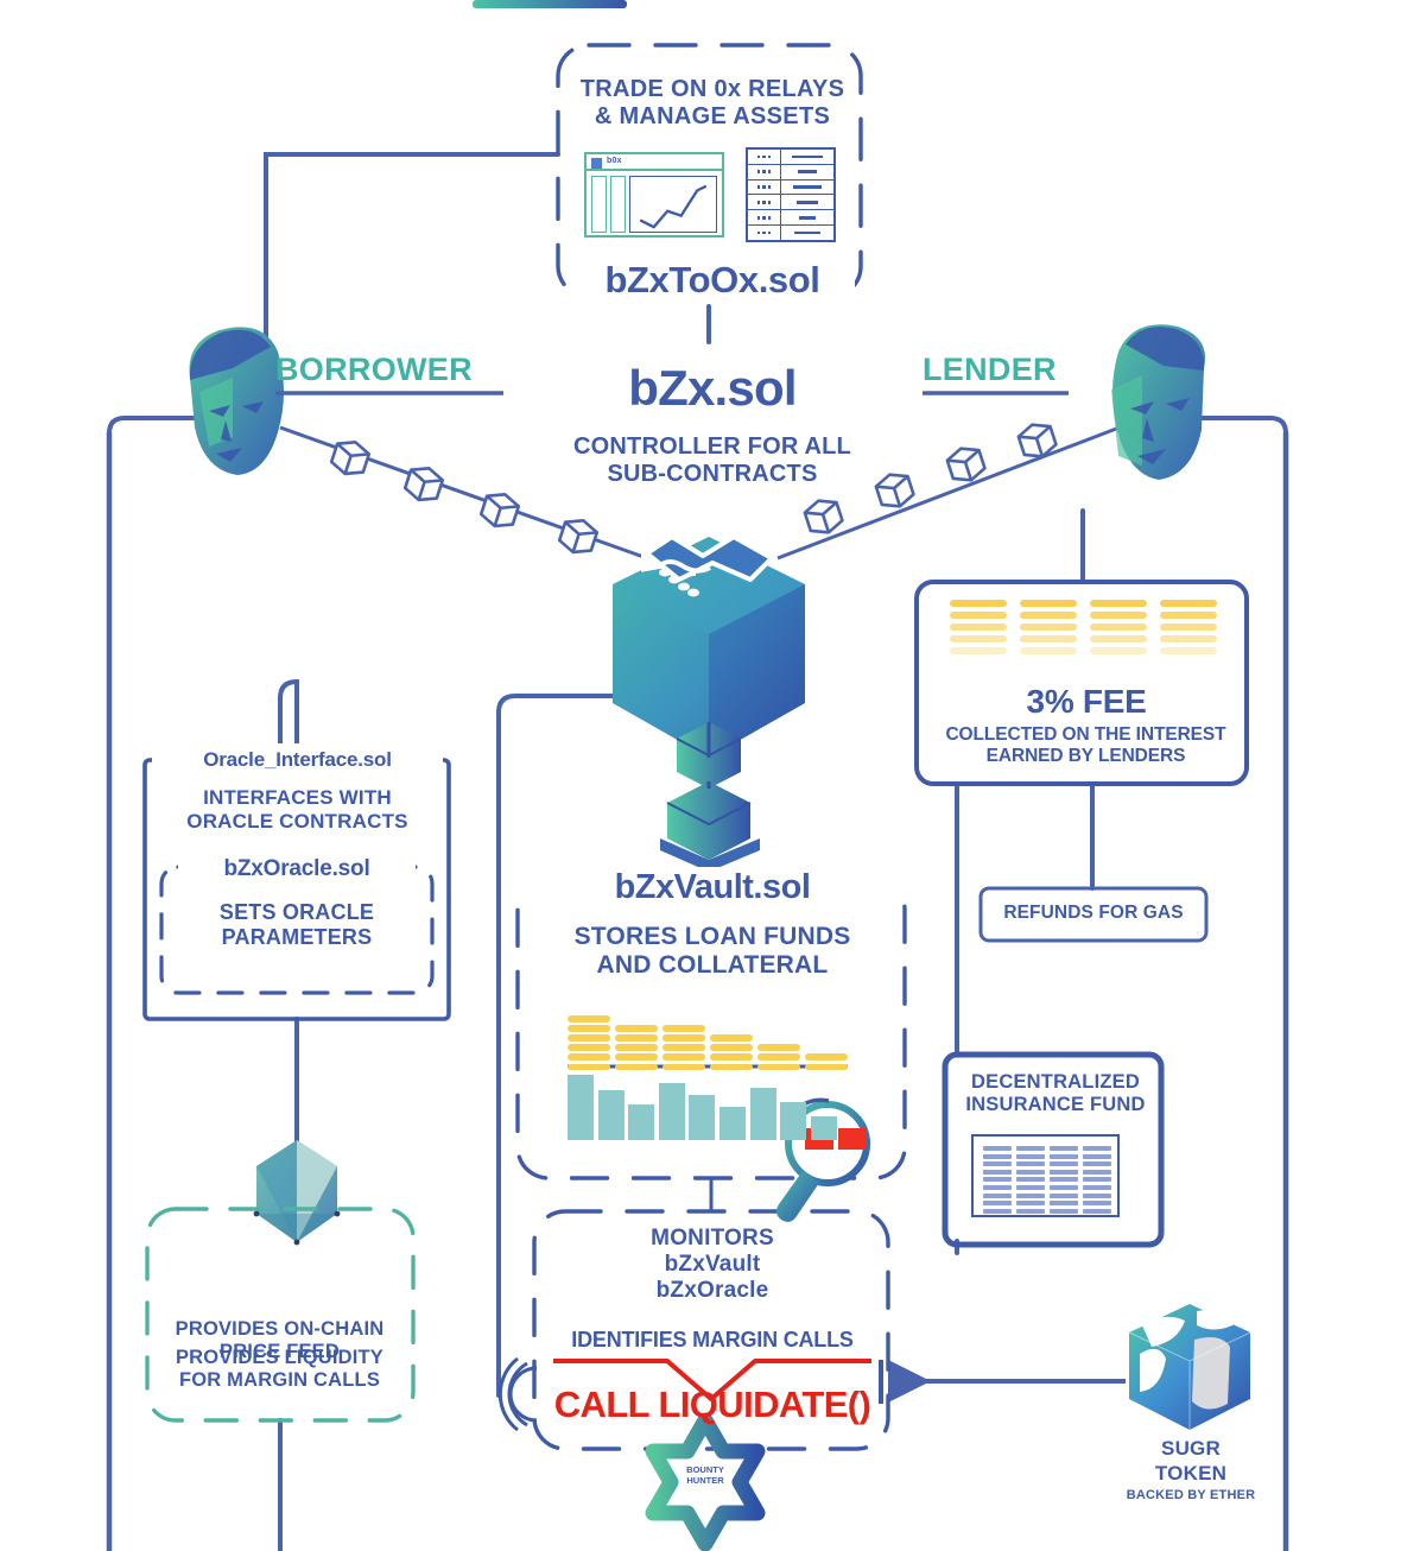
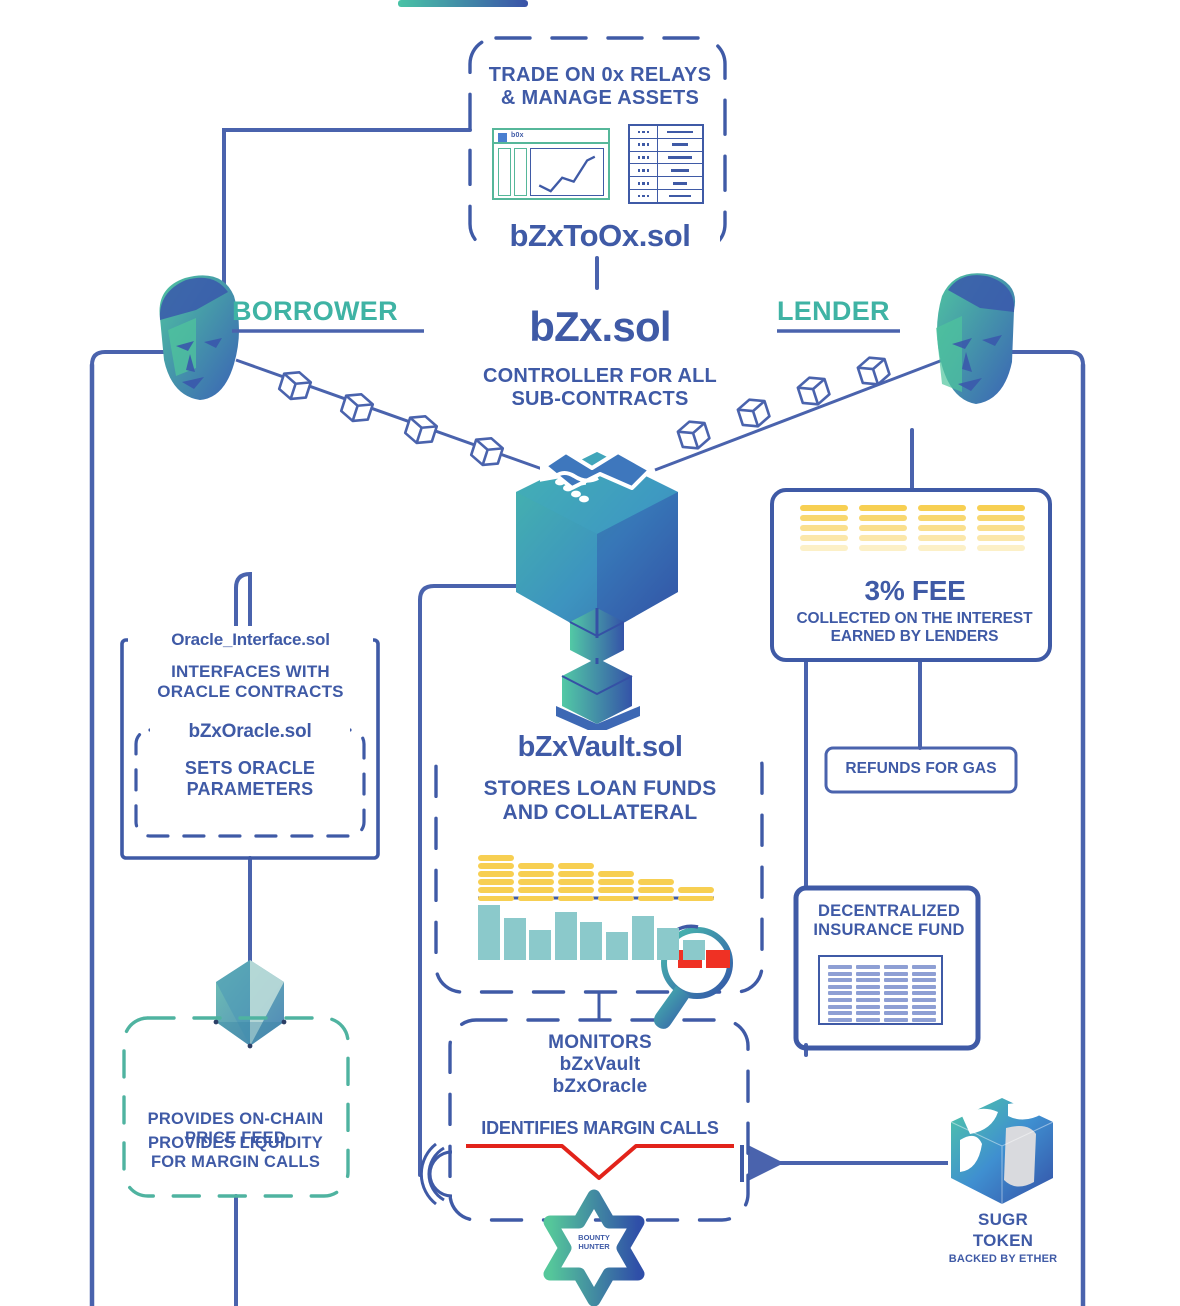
  TRADE ON 0x RELAYS
  & MANAGE ASSETS
  bZxToOx.sol
  bZx.sol
  CONTROLLER FOR ALL
  SUB-CONTRACTS
  BORROWER
  LENDER
  Oracle_Interface.sol
  INTERFACES WITH
  ORACLE CONTRACTS
  bZxOracle.sol
  SETS ORACLE
  PARAMETERS
  PROVIDES ON-CHAIN
  PRICE FEED
  PROVIDES LIQUIDITY
  FOR MARGIN CALLS
  bZxVault.sol
  STORES LOAN FUNDS
  AND COLLATERAL
  MONITORS
  bZxVault
  bZxOracle
  IDENTIFIES MARGIN CALLS
- CALL LIQUIDATE()
  BOUNTY
  HUNTER
  3% FEE
  COLLECTED ON THE INTEREST
  EARNED BY LENDERS
  REFUNDS FOR GAS
  DECENTRALIZED
  INSURANCE FUND
  SUGR
  TOKEN
  BACKED BY ETHER
